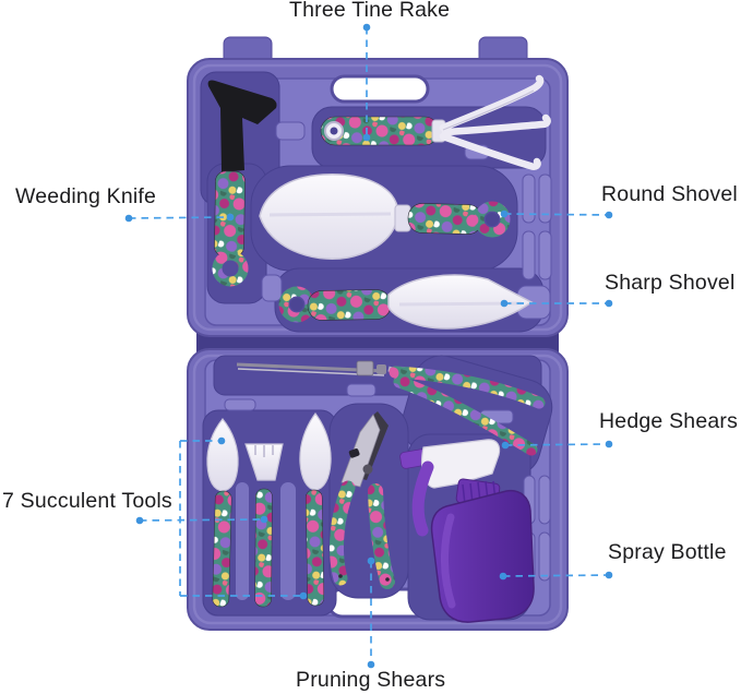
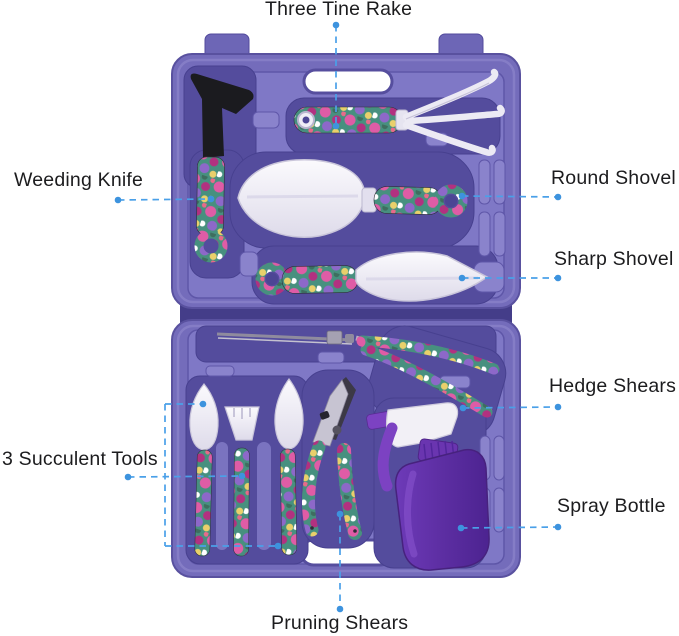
  Three Tine Rake
  Weeding Knife
  Round Shovel
  Sharp Shovel
  Hedge Shears
- 7 Succulent Tools
+ 3 Succulent Tools
  Spray Bottle
  Pruning Shears
